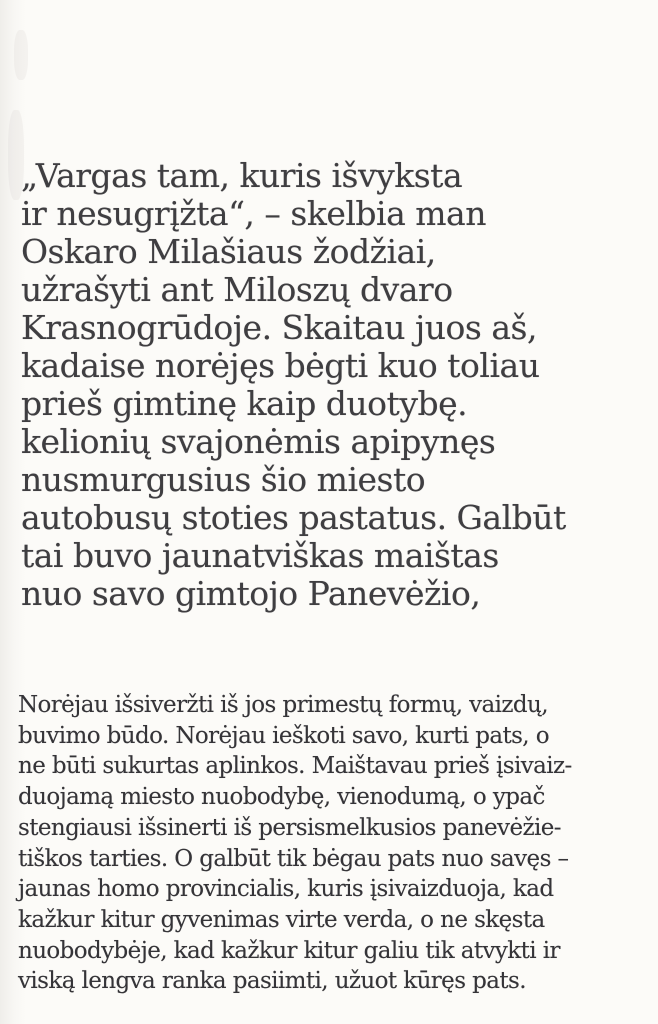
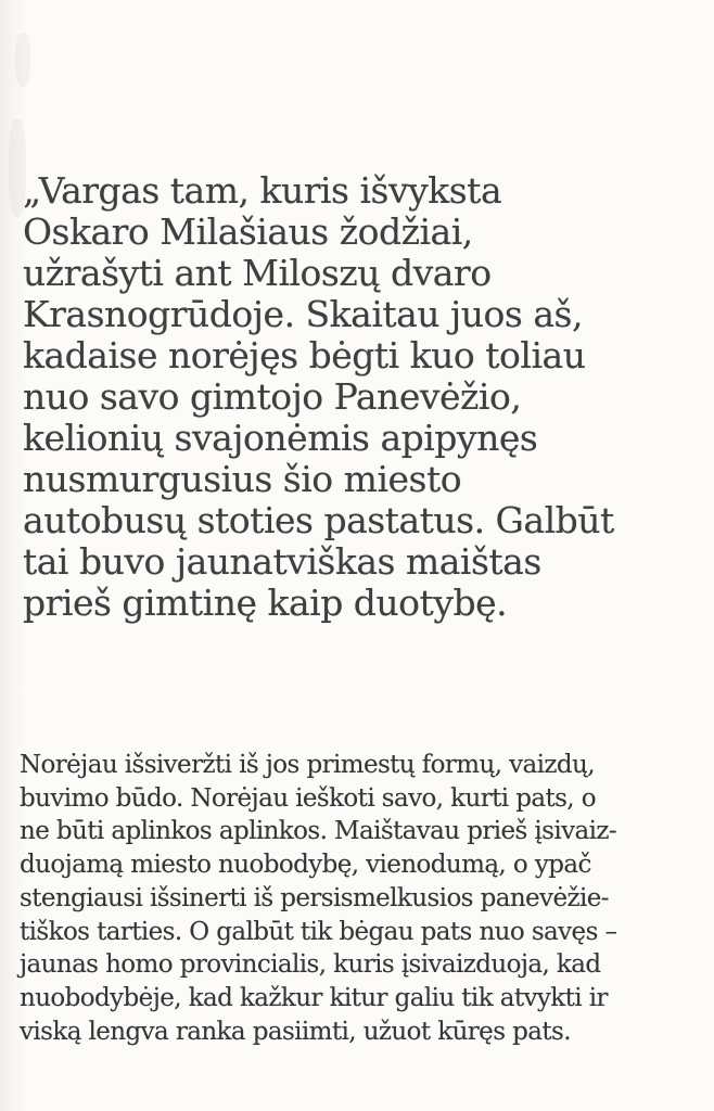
  „Vargas tam, kuris išvyksta
- ir nesugrįžta“, – skelbia man
  Oskaro Milašiaus žodžiai,
  užrašyti ant Miloszų dvaro
  Krasnogrūdoje. Skaitau juos aš,
  kadaise norėjęs bėgti kuo toliau
- prieš gimtinę kaip duotybę.
+ nuo savo gimtojo Panevėžio,
  kelionių svajonėmis apipynęs
  nusmurgusius šio miesto
  autobusų stoties pastatus. Galbūt
  tai buvo jaunatviškas maištas
- nuo savo gimtojo Panevėžio,
+ prieš gimtinę kaip duotybę.
  Norėjau išsiveržti iš jos primestų formų, vaizdų,
  buvimo būdo. Norėjau ieškoti savo, kurti pats, o
- ne būti sukurtas aplinkos. Maištavau prieš įsivaiz-
+ ne būti aplinkos aplinkos. Maištavau prieš įsivaiz-
  duojamą miesto nuobodybę, vienodumą, o ypač
  stengiausi išsinerti iš persismelkusios panevėžie-
  tiškos tarties. O galbūt tik bėgau pats nuo savęs –
  jaunas homo provincialis, kuris įsivaizduoja, kad
- kažkur kitur gyvenimas virte verda, o ne skęsta
  nuobodybėje, kad kažkur kitur galiu tik atvykti ir
  viską lengva ranka pasiimti, užuot kūręs pats.
